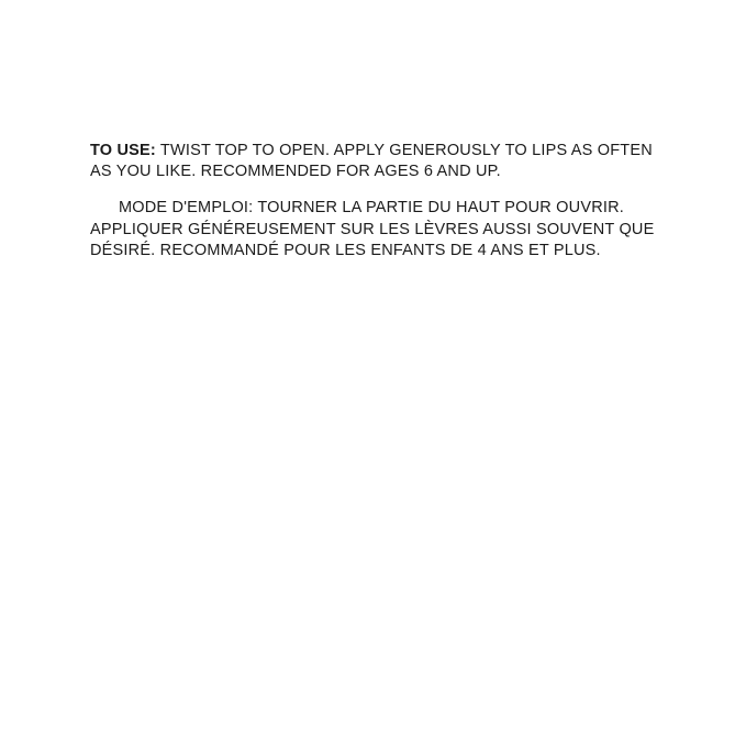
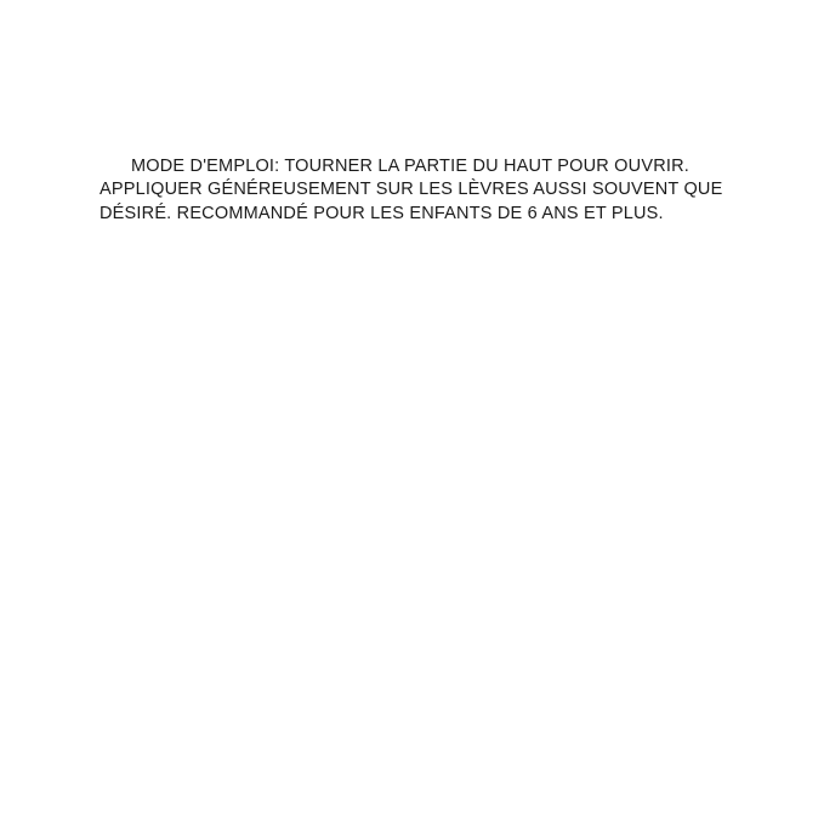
- TO USE: TWIST TOP TO OPEN. APPLY GENEROUSLY TO LIPS AS OFTEN AS YOU LIKE. RECOMMENDED FOR AGES 6 AND UP.
- MODE D'EMPLOI: TOURNER LA PARTIE DU HAUT POUR OUVRIR. APPLIQUER GÉNÉREUSEMENT SUR LES LÈVRES AUSSI SOUVENT QUE DÉSIRÉ. RECOMMANDÉ POUR LES ENFANTS DE 4 ANS ET PLUS.
+ MODE D'EMPLOI: TOURNER LA PARTIE DU HAUT POUR OUVRIR. APPLIQUER GÉNÉREUSEMENT SUR LES LÈVRES AUSSI SOUVENT QUE DÉSIRÉ. RECOMMANDÉ POUR LES ENFANTS DE 6 ANS ET PLUS.
